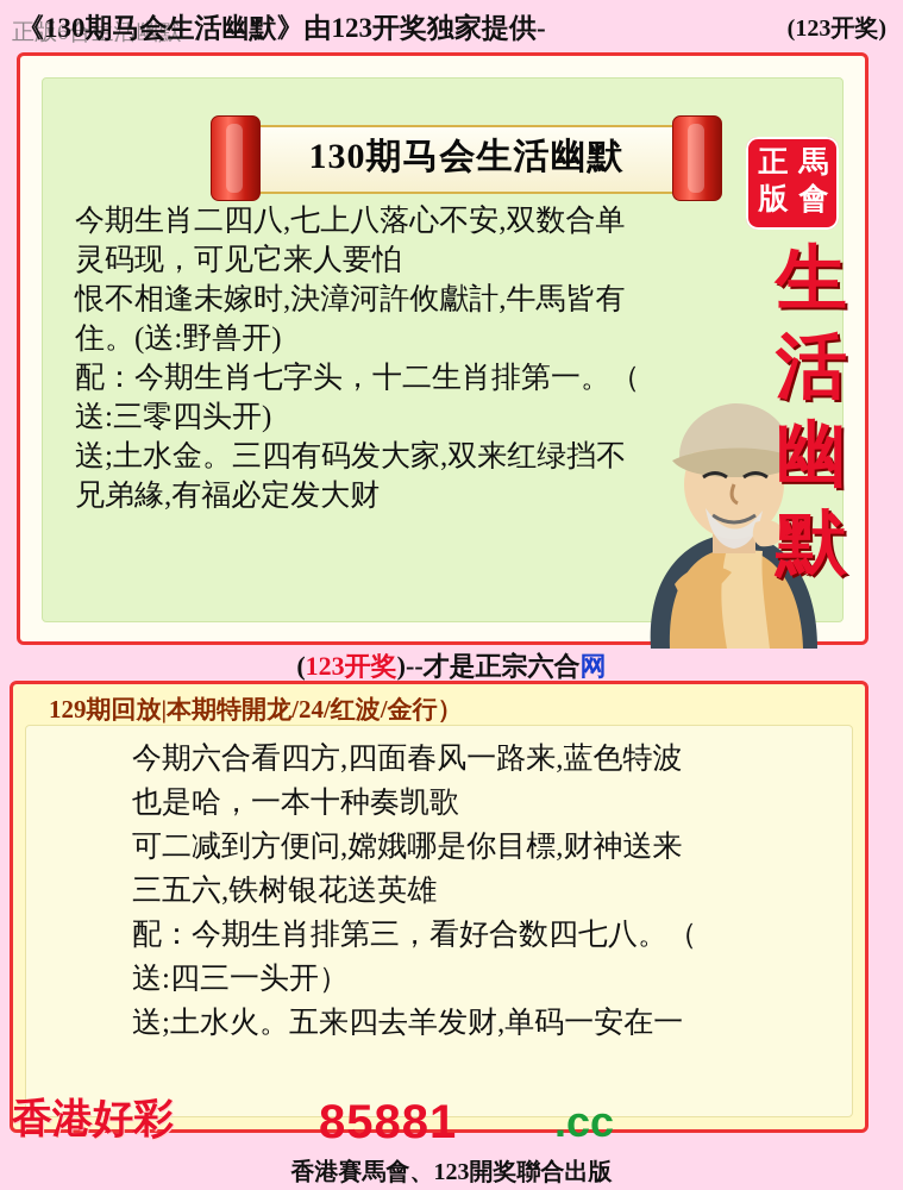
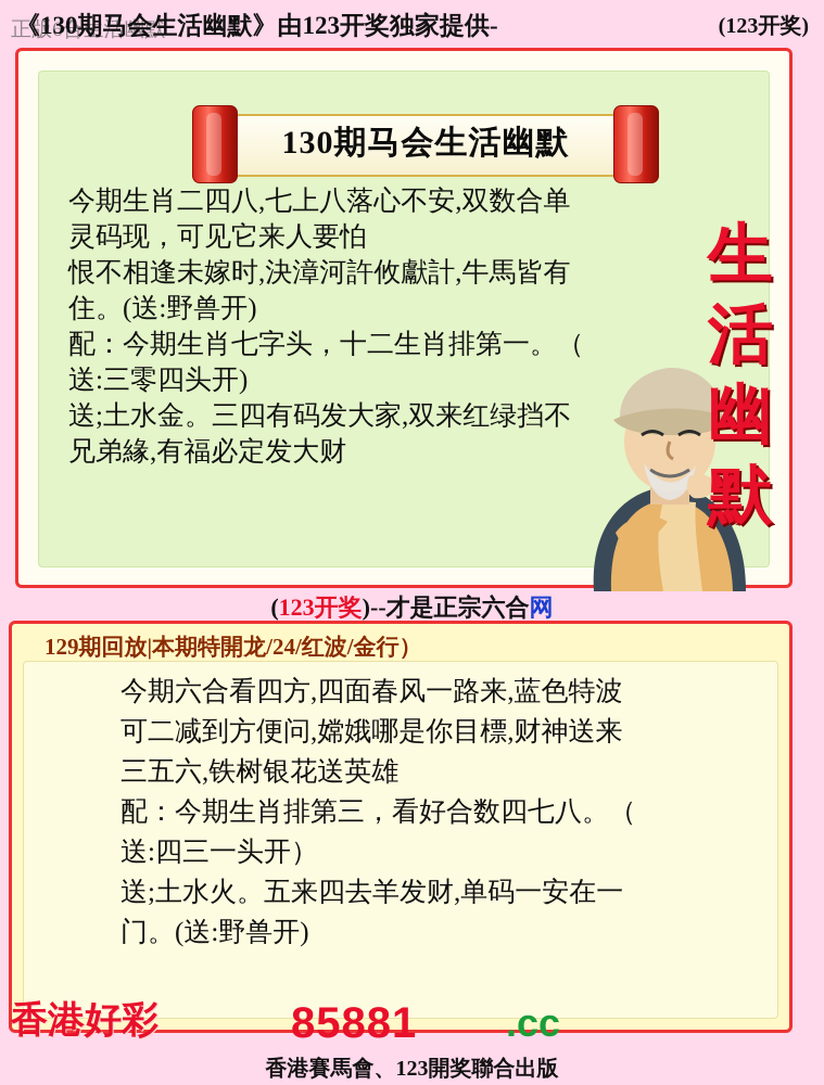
  正版6合生活幽默
  《130期马会生活幽默》由123开奖独家提供-
  (123开奖)
  130期马会生活幽默
- 正版
- 馬會
  生活幽默
  今期生肖二四八,七上八落心不安,双数合单
  灵码现，可见它来人要怕
  恨不相逢未嫁时,決漳河許攸獻計,牛馬皆有
  住。(送:野兽开)
  配：今期生肖七字头，十二生肖排第一。（
  送:三零四头开)
  送;土水金。三四有码发大家,双来红绿挡不
  兄弟緣,有福必定发大财
  (123开奖)--才是正宗六合网
  129期回放|本期特開龙/24/红波/金行）
  今期六合看四方,四面春风一路来,蓝色特波
- 也是哈，一本十种奏凯歌
  可二减到方便问,嫦娥哪是你目標,财神送来
  三五六,铁树银花送英雄
  配：今期生肖排第三，看好合数四七八。（
  送:四三一头开）
  送;土水火。五来四去羊发财,单码一安在一
+ 门。(送:野兽开)
  香港好彩
  85881
  .cc
  香港賽馬會、123開奖聯合出版
